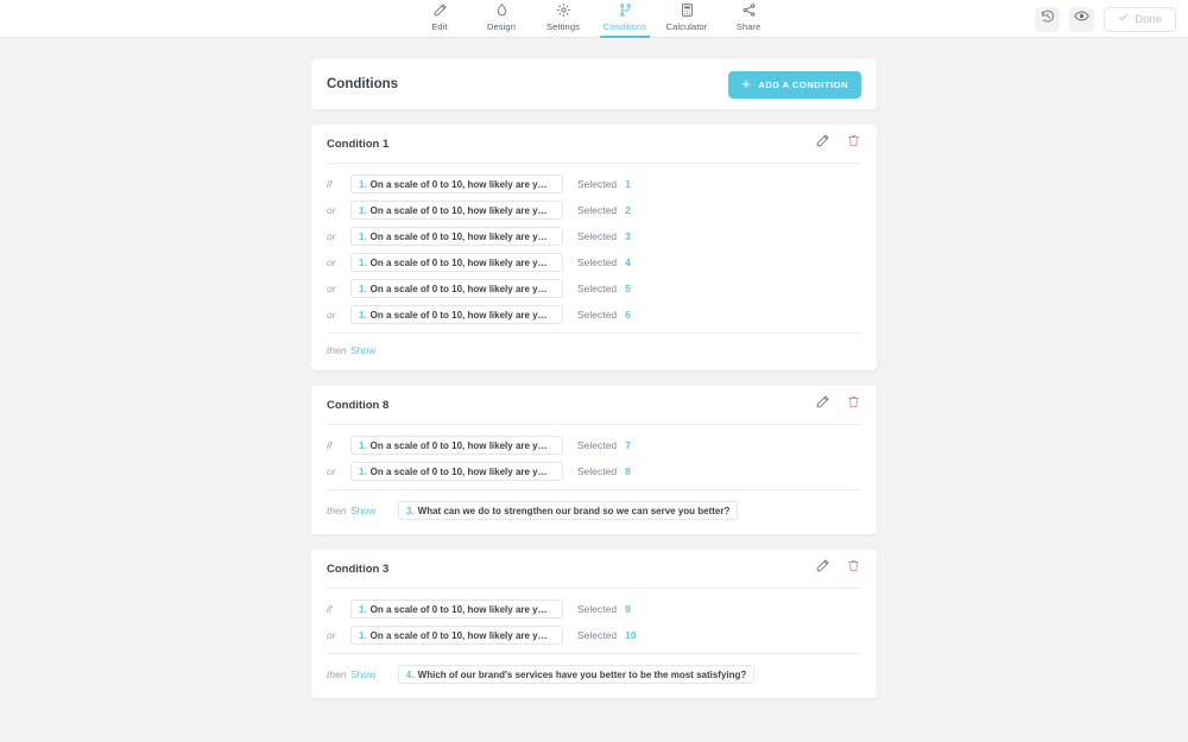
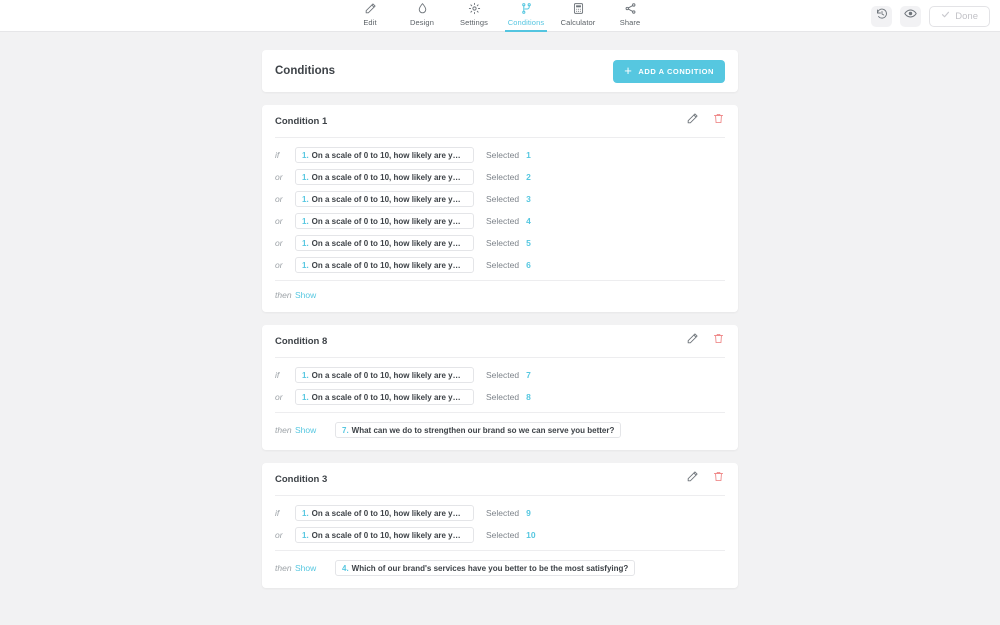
  Edit
  Design
  Settings
  Conditions
  Calculator
  Share
  Done
  Conditions
  +
  ADD A CONDITION
  Condition 1
  if
  1.
  On a scale of 0 to 10, how likely are y…
  Selected
  1
  or
  1.
  On a scale of 0 to 10, how likely are y…
  Selected
  2
  or
  1.
  On a scale of 0 to 10, how likely are y…
  Selected
  3
  or
  1.
  On a scale of 0 to 10, how likely are y…
  Selected
  4
  or
  1.
  On a scale of 0 to 10, how likely are y…
  Selected
  5
  or
  1.
  On a scale of 0 to 10, how likely are y…
  Selected
  6
  then
  Show
  Condition 8
  if
  1.
  On a scale of 0 to 10, how likely are y…
  Selected
  7
  or
  1.
  On a scale of 0 to 10, how likely are y…
  Selected
  8
  then
  Show
- 3.
+ 7.
  What can we do to strengthen our brand so we can serve you better?
  Condition 3
  if
  1.
  On a scale of 0 to 10, how likely are y…
  Selected
  9
  or
  1.
  On a scale of 0 to 10, how likely are y…
  Selected
  10
  then
  Show
  4.
  Which of our brand's services have you better to be the most satisfying?
